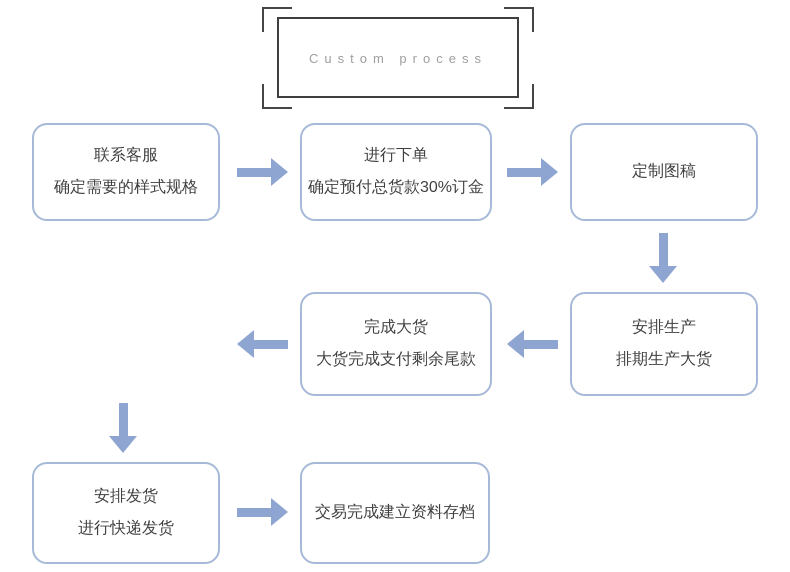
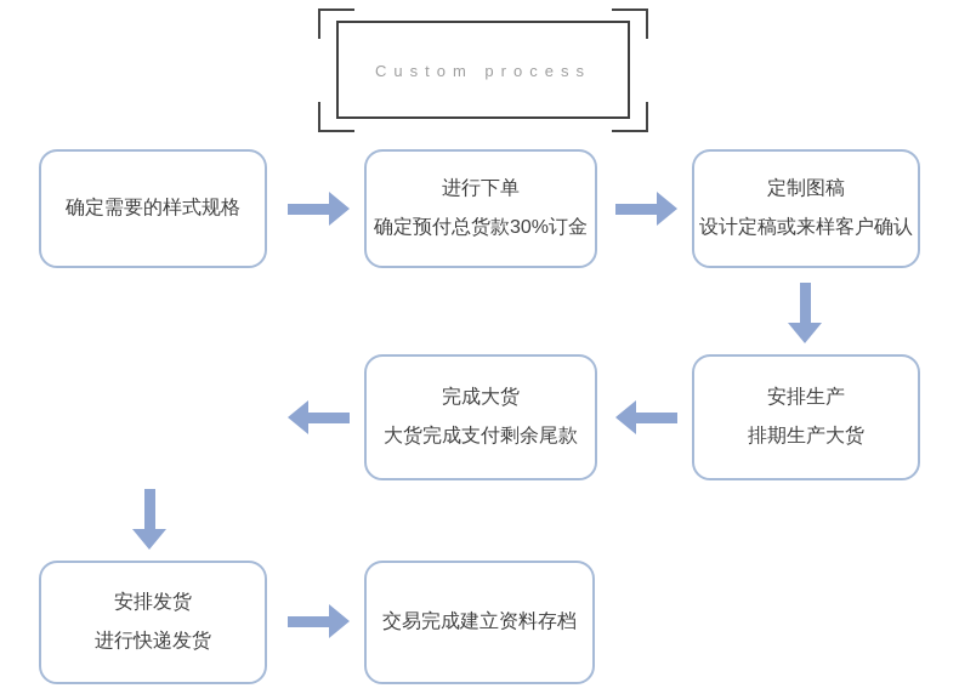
  Custom process
- 联系客服
  确定需要的样式规格
  进行下单
  确定预付总货款30%订金
  定制图稿
+ 设计定稿或来样客户确认
  安排生产
  排期生产大货
  完成大货
  大货完成支付剩余尾款
  安排发货
  进行快递发货
  交易完成建立资料存档
